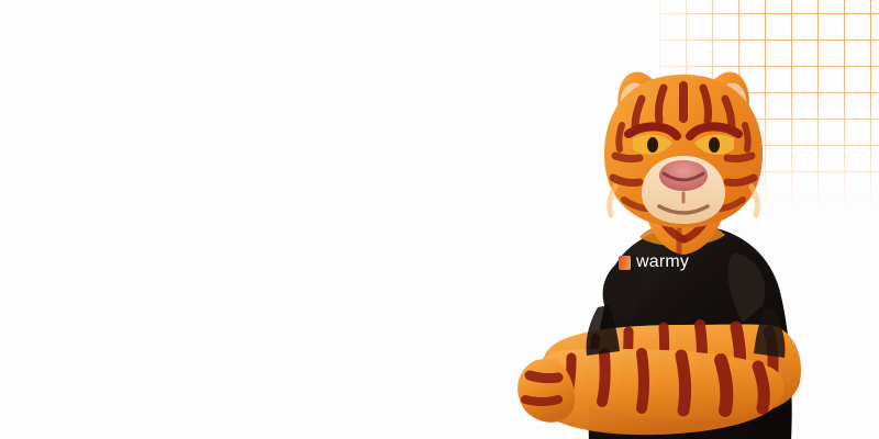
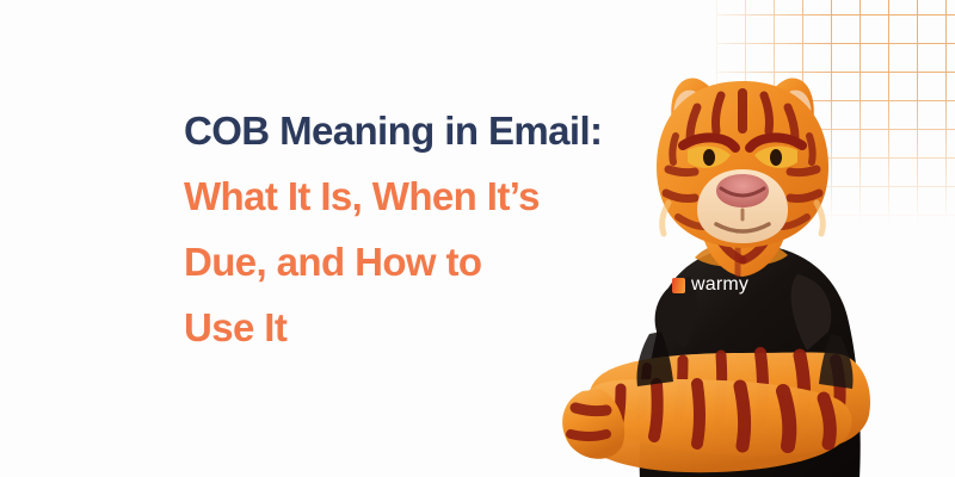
+ COB Meaning in Email:
+ What It Is, When It’s
+ Due, and How to
+ Use It
  warmy
